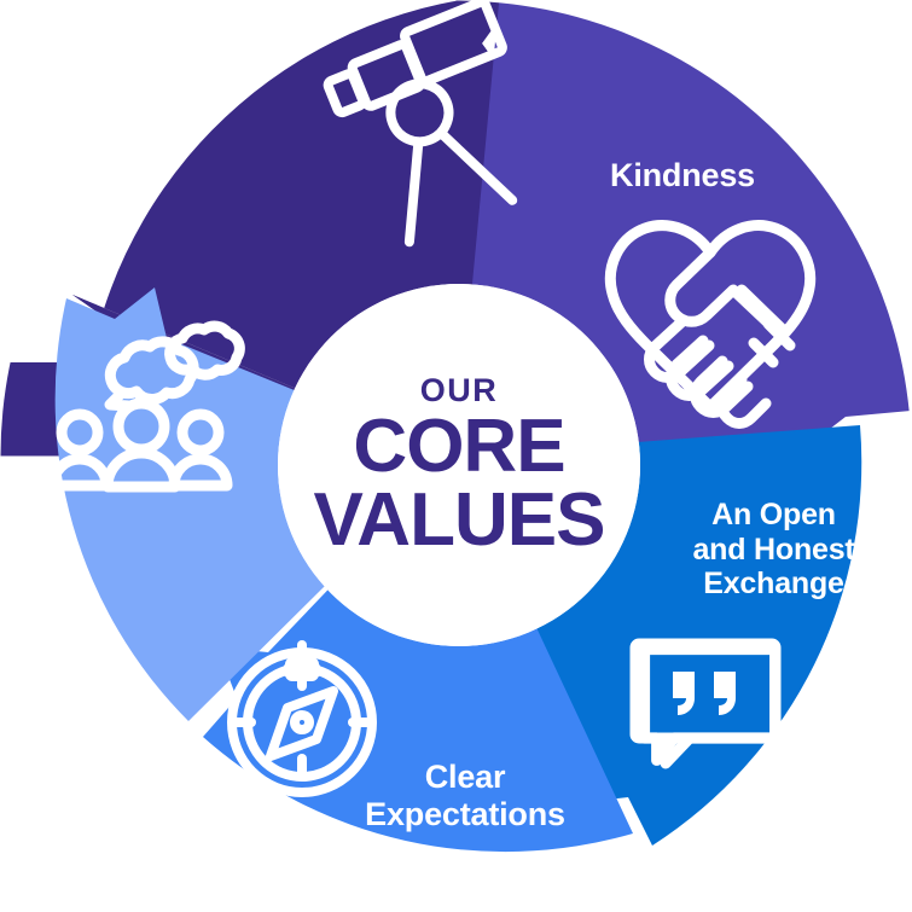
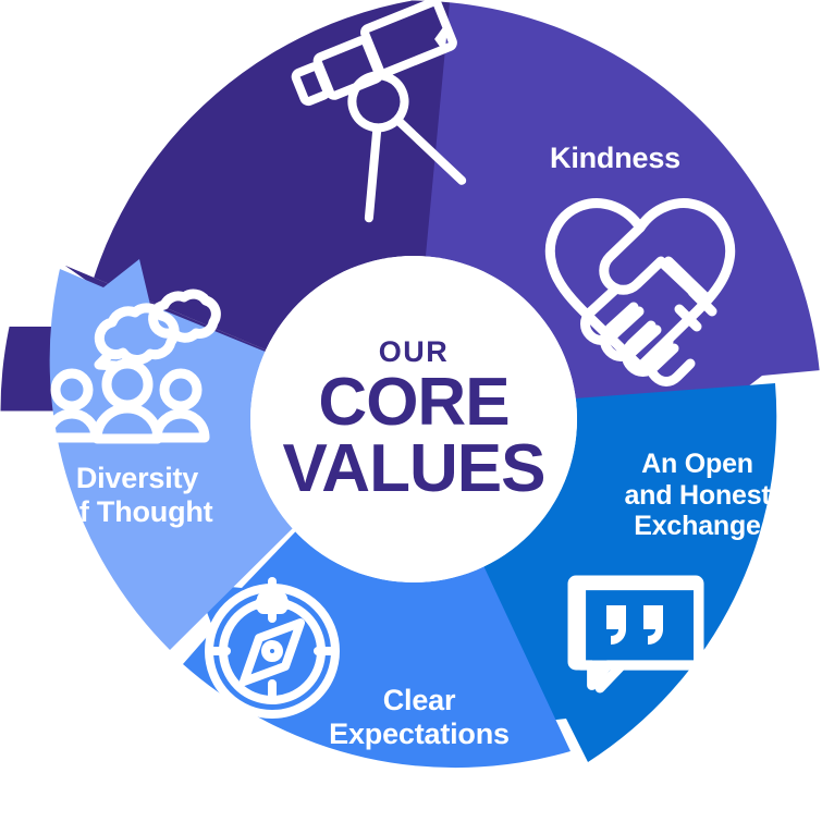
  Kindness
  An Open
  and Honest
  Exchange
  Clear
  Expectations
+ Diversity
+ of Thought
  OUR
  CORE
  VALUES
